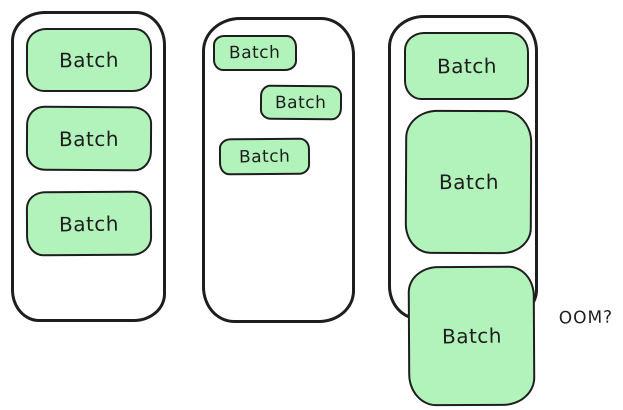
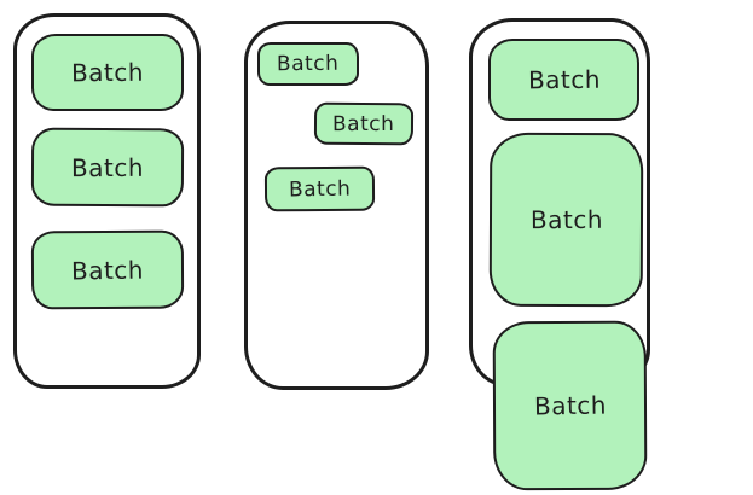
  Batch
  Batch
  Batch
  Batch
  Batch
  Batch
  Batch
  Batch
  Batch
- OOM?
